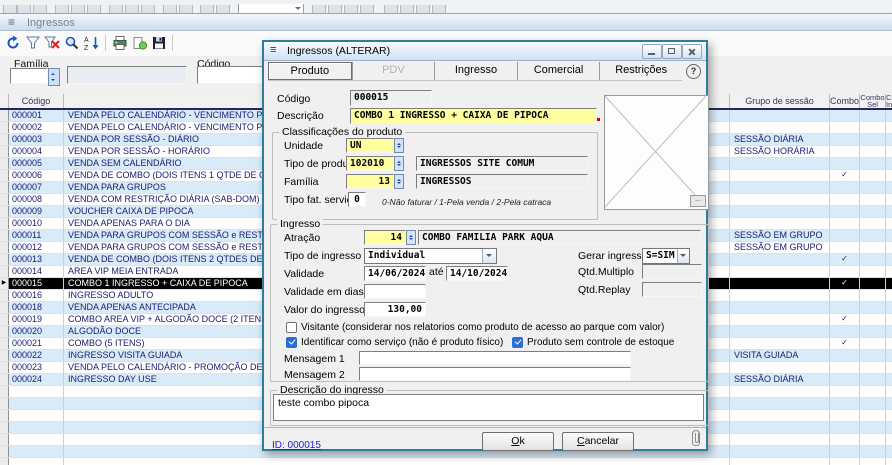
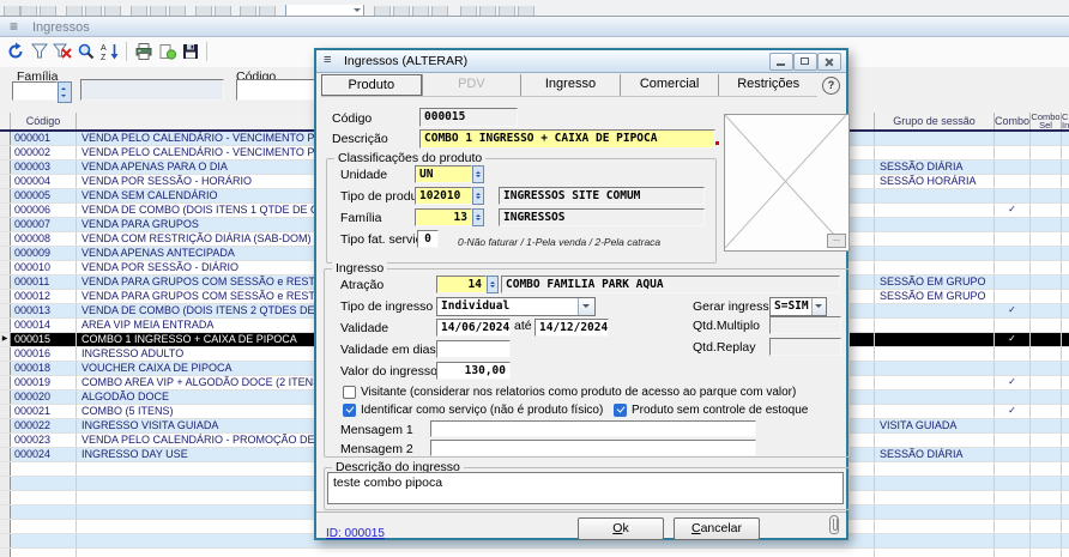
  ≡
  Ingressos
  Família
  Código
  Código
  Grupo de sessão
  Combo
  Combo
  Sel
  C
  In
  000001
  VENDA PELO CALENDÁRIO - VENCIMENTO P
  000002
  VENDA PELO CALENDÁRIO - VENCIMENTO P
  000003
- VENDA POR SESSÃO - DIÁRIO
+ VENDA APENAS PARA O DIA
  SESSÃO DIÁRIA
  000004
  VENDA POR SESSÃO - HORÁRIO
  SESSÃO HORÁRIA
  000005
  VENDA SEM CALENDÁRIO
  000006
  VENDA DE COMBO (DOIS ITENS 1 QTDE DE
  ✓
  000007
  VENDA PARA GRUPOS
  000008
  VENDA COM RESTRIÇÃO DIÁRIA (SAB-DOM)
  000009
- VOUCHER CAIXA DE PIPOCA
+ VENDA APENAS ANTECIPADA
  000010
- VENDA APENAS PARA O DIA
+ VENDA POR SESSÃO - DIÁRIO
  000011
  VENDA PARA GRUPOS COM SESSÃO e REST
  SESSÃO EM GRUPO
  000012
  VENDA PARA GRUPOS COM SESSÃO e REST
  SESSÃO EM GRUPO
  000013
  VENDA DE COMBO (DOIS ITENS 2 QTDES DE
  ✓
  000014
  AREA VIP MEIA ENTRADA
  000015
  COMBO 1 INGRESSO + CAIXA DE PIPOCA
  ✓
  000016
  INGRESSO ADULTO
  000018
- VENDA APENAS ANTECIPADA
+ VOUCHER CAIXA DE PIPOCA
  000019
  COMBO AREA VIP + ALGODÃO DOCE (2 ITEN
  ✓
  000020
  ALGODÃO DOCE
  000021
  COMBO (5 ITENS)
  ✓
  000022
  INGRESSO VISITA GUIADA
  VISITA GUIADA
  000023
  VENDA PELO CALENDÁRIO - PROMOÇÃO DE
  000024
  INGRESSO DAY USE
  SESSÃO DIÁRIA
  ≡
  Ingressos (ALTERAR)
  Produto
  PDV
  Ingresso
  Comercial
  Restrições
  ?
  Código
  000015
  Descrição
  COMBO 1 INGRESSO + CAIXA DE PIPOCA
  Classificações do produto
  Unidade
  UN
  Tipo de prod
  102010
  INGRESSOS SITE COMUM
  Família
  13
  INGRESSOS
  Tipo fat. servi
  0
  0-Não faturar / 1-Pela venda / 2-Pela catraca
  Ingresso
  Atração
  14
  COMBO FAMILIA PARK AQUA
  Tipo de ingresso
  Individual
  Gerar ingress
  S=SIM
  Validade
  14/06/2024
  até
- 14/10/2024
+ 14/12/2024
  Qtd.Multiplo
  Validade em dias
  Qtd.Replay
  Valor do ingresso
  130,00
  Visitante (considerar nos relatorios como produto de acesso ao parque com valor)
  Identificar como serviço (não é produto físico)
  Produto sem controle de estoque
  Mensagem 1
  Mensagem 2
  Descrição do ingresso
  teste combo pipoca
  ID: 000015
  Ok
  Cancelar
